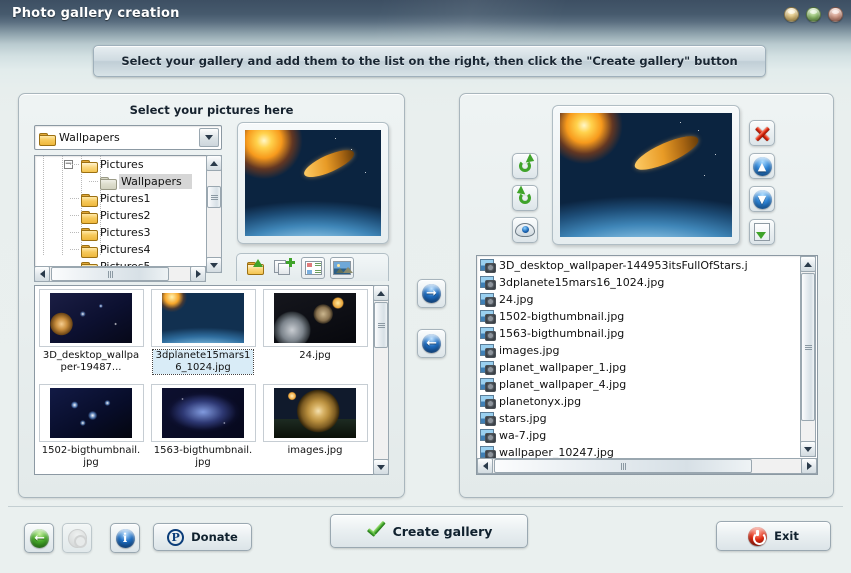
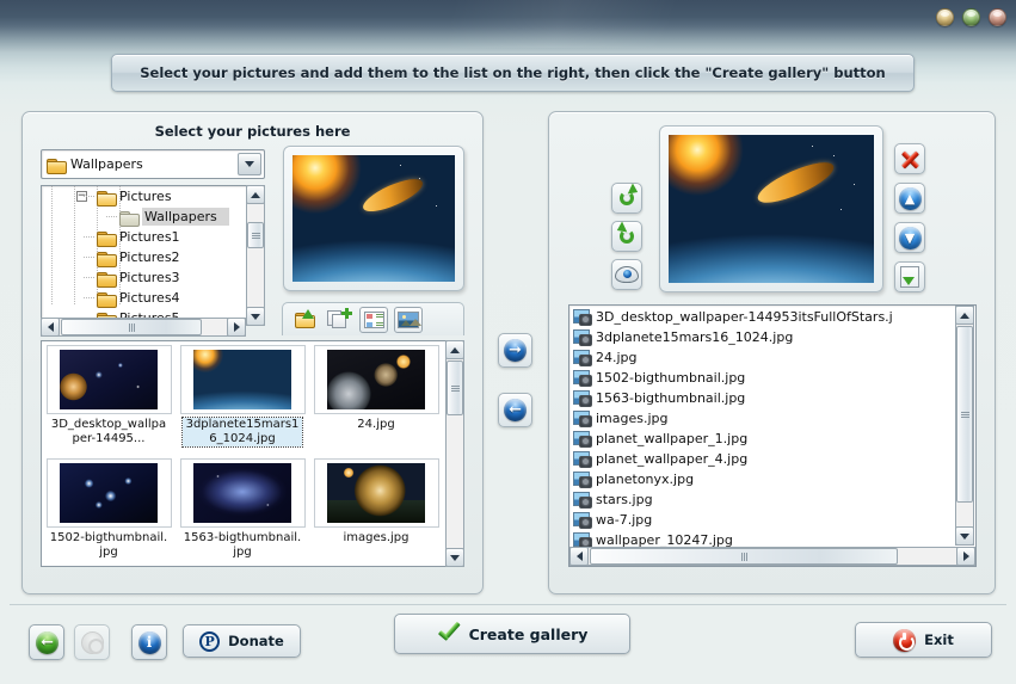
- Photo gallery creation
- Select your gallery and add them to the list on the right, then click the "Create gallery" button
+ Select your pictures and add them to the list on the right, then click the "Create gallery" button
  Select your pictures here
  Wallpapers
  −
  Pictures
  Wallpapers
  Pictures1
  Pictures2
  Pictures3
  Pictures4
- 3D_desktop_wallpaper-19487...
+ 3D_desktop_wallpaper-14495...
  3dplanete15mars16_1024.jpg
  24.jpg
  1502-bigthumbnail.jpg
  1563-bigthumbnail.jpg
  images.jpg
  ➞
  ▲
  ▼
  3D_desktop_wallpaper-144953itsFullOfStars.j
  3dplanete15mars16_1024.jpg
  24.jpg
  1502-bigthumbnail.jpg
  1563-bigthumbnail.jpg
  images.jpg
  planet_wallpaper_1.jpg
  planet_wallpaper_4.jpg
  planetonyx.jpg
  stars.jpg
  wa-7.jpg
  wallpaper_10247.jpg
  i
  P
  Donate
  Create gallery
  Exit
